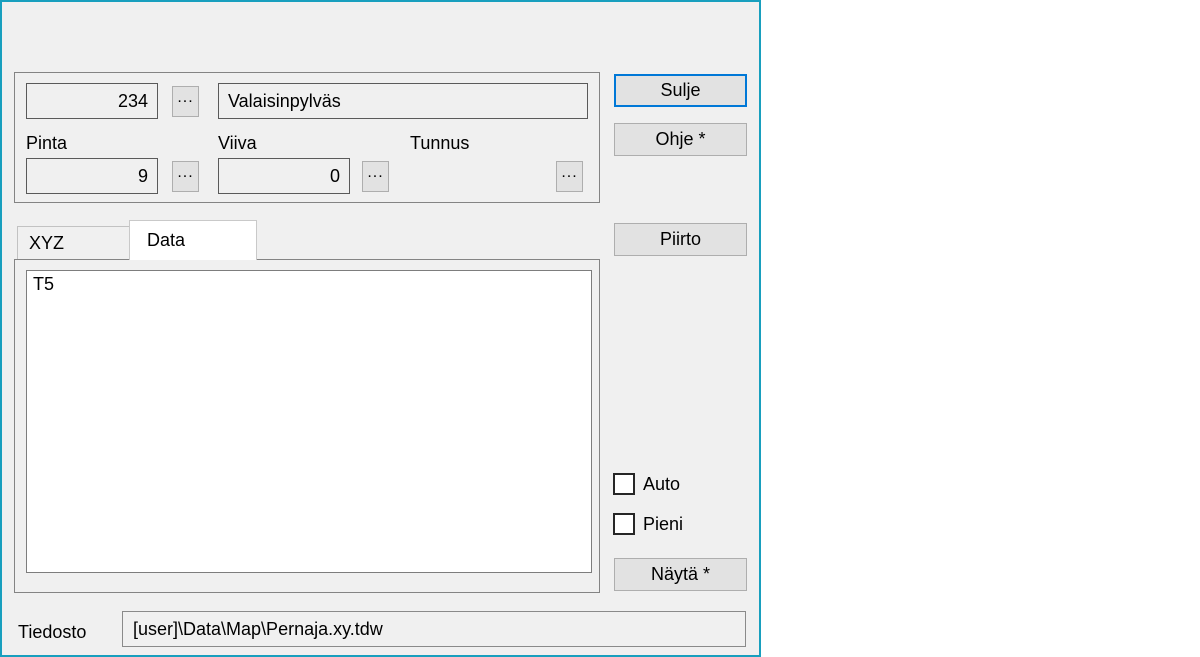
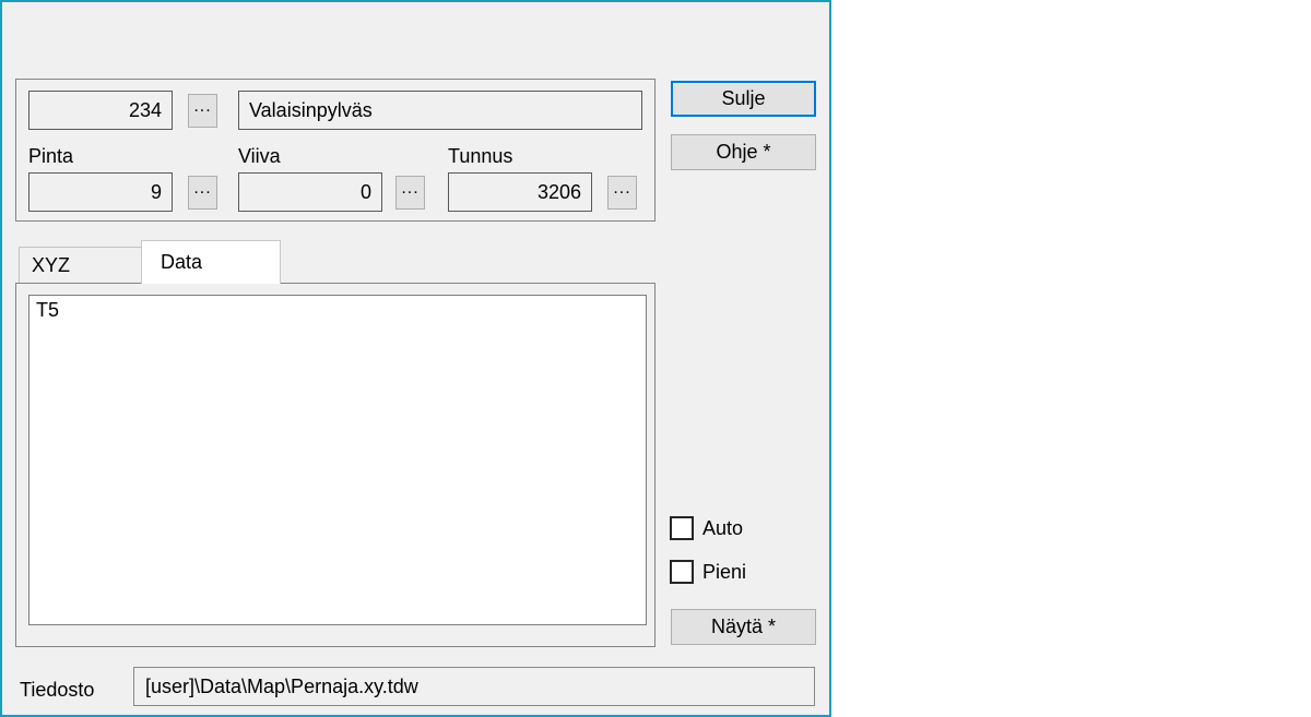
  234
  ...
  Valaisinpylväs
  Pinta
  Viiva
  Tunnus
  9
  ...
  0
  ...
+ 3206
  ...
  XYZ
  Data
  T5
  Sulje
  Ohje *
- Piirto
  Auto
  Pieni
  Näytä *
  Tiedosto
  [user]\Data\Map\Pernaja.xy.tdw
